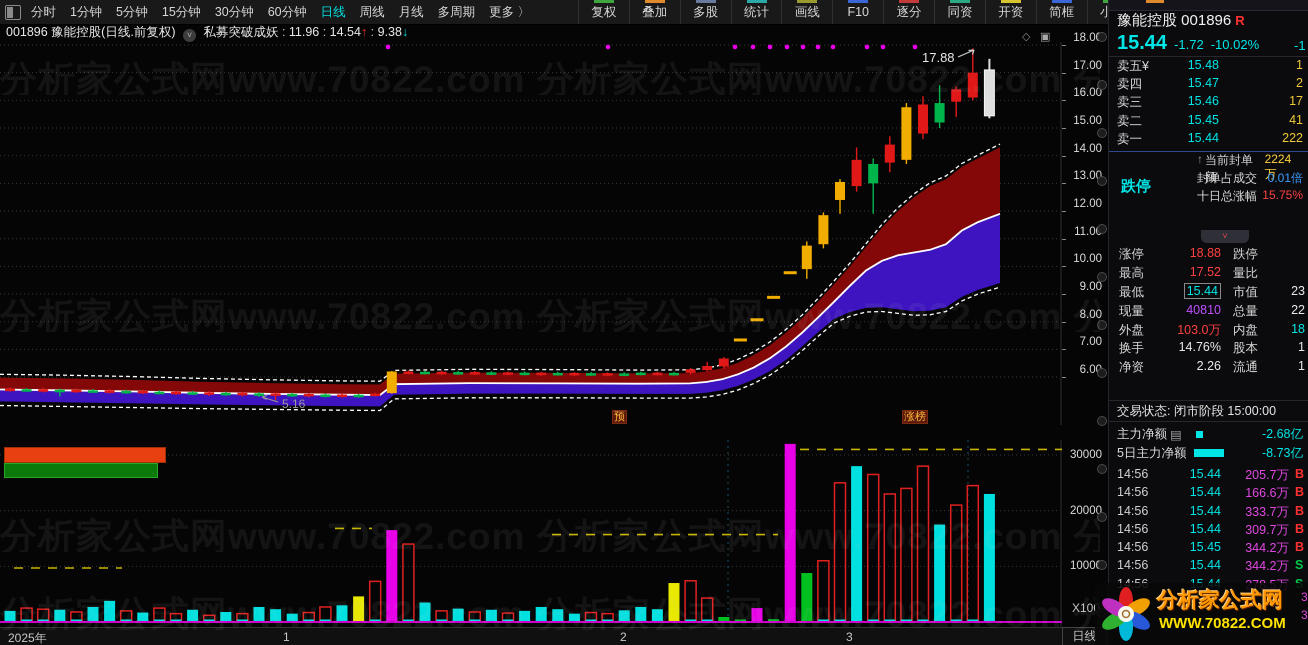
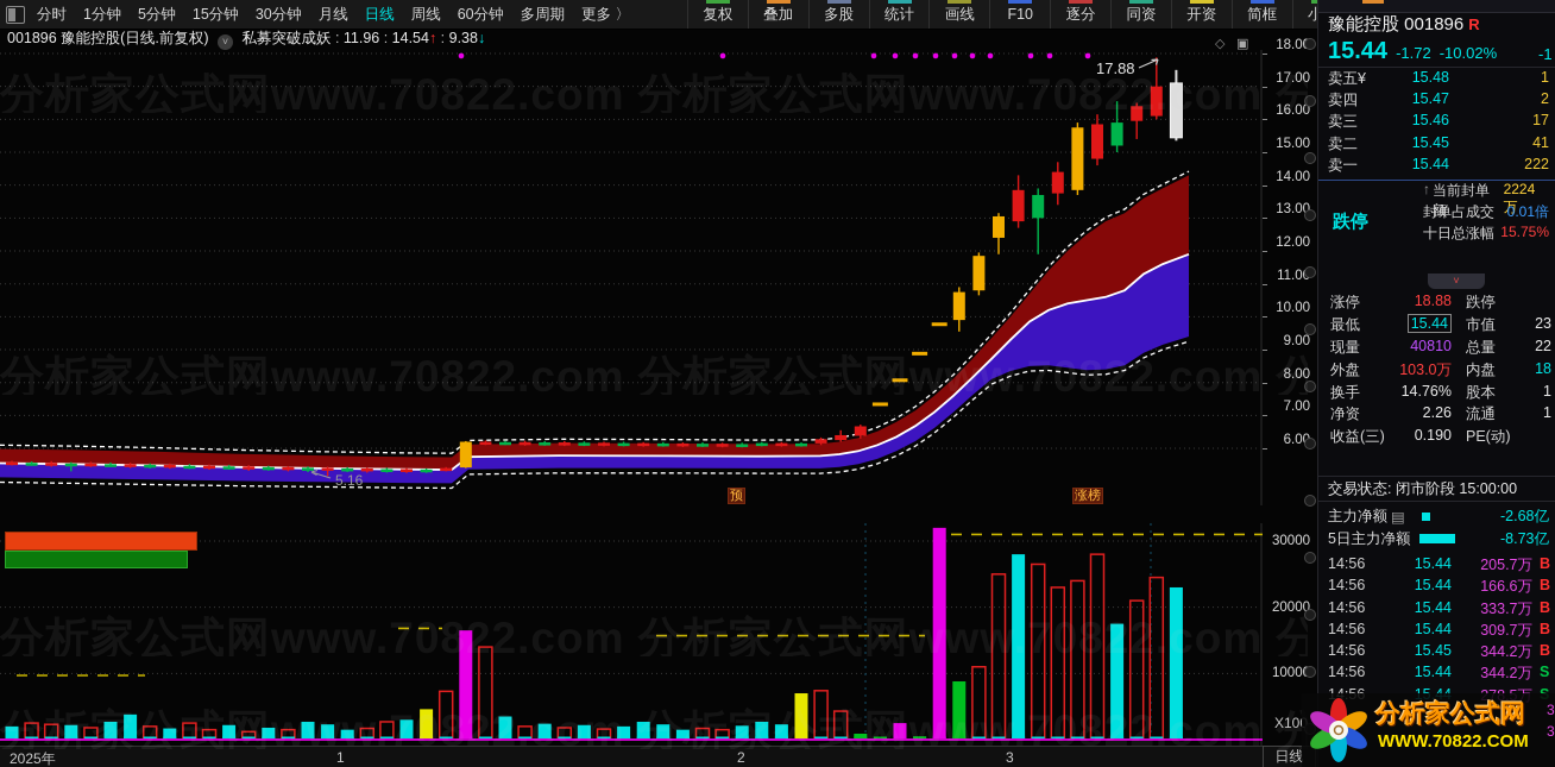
  分时
  1分钟
  5分钟
  15分钟
  30分钟
- 60分钟
+ 月线
  日线
  周线
- 月线
+ 60分钟
  多周期
  更多 〉
  复权
  叠加
  多股
  统计
  画线
  F10
  逐分
  同资
  开资
  简框
  001896 豫能控股(日线.前复权) ˅ 私募突破成妖 : 11.96 : 14.54↑ : 9.38↓
  17.88
  5.16
  18.0
  17.00
  16.00
  15.00
  14.00
  13.0
  12.00
  11.0
  10.00
  9.00
  8.00
  7.00
  6.0
  预
  涨榜
  ◇
  ▣
  分析家公式网www.70822.com 分析家公式网www.70822.com 分
  分析家公式网www.70822.com 分析家公式网www.70822.com 分
  分析家公式网www.70822.com 分析家公式网www.70822.com 分
  分析家公式网www.70822.com 分析家公式网www.70822.com 分
  30000
  20000
  1000
  X100
  2025年
  1
  2
  3
  日线
  豫能控股 001896 R
  15.44 -1.72 -10.02%
  卖五¥
  15.48
  1
  卖四
  15.47
  2
  卖三
  15.46
  17
  卖二
  15.45
  41
  卖一
  15.44
  222
  跌停
  ↑
  当前封单额
  2224万
  封单占成交
  0.01倍
  十日总涨幅
  15.75%
  ˅
  涨停
  18.88
  跌停
- 最高
- 17.52
- 量比
  最低
  15.44
  市值
  23
  现量
  40810
  总量
  22
  外盘
  103.0万
  内盘
  18
  换手
  14.76%
  股本
  1
  净资
  2.26
  流通
  1
+ 收益(三)
+ 0.190
+ PE(动)
  交易状态: 闭市阶段 15:00:00
  主力净额
  ▤
  -2.68亿
  5日主力净额
  -8.73亿
  14:56
  15.44
  205.7万
  B
  14:56
  15.44
  166.6万
  B
  14:56
  15.44
  333.7万
  B
  14:56
  15.44
  309.7万
  B
  14:56
  15.45
  344.2万
  B
  14:56
  15.44
  344.2万
  S
  14:56
  15.44
  278.5万
  S
  分析家公式网
  WWW.70822.COM
  -1
  3
  3
